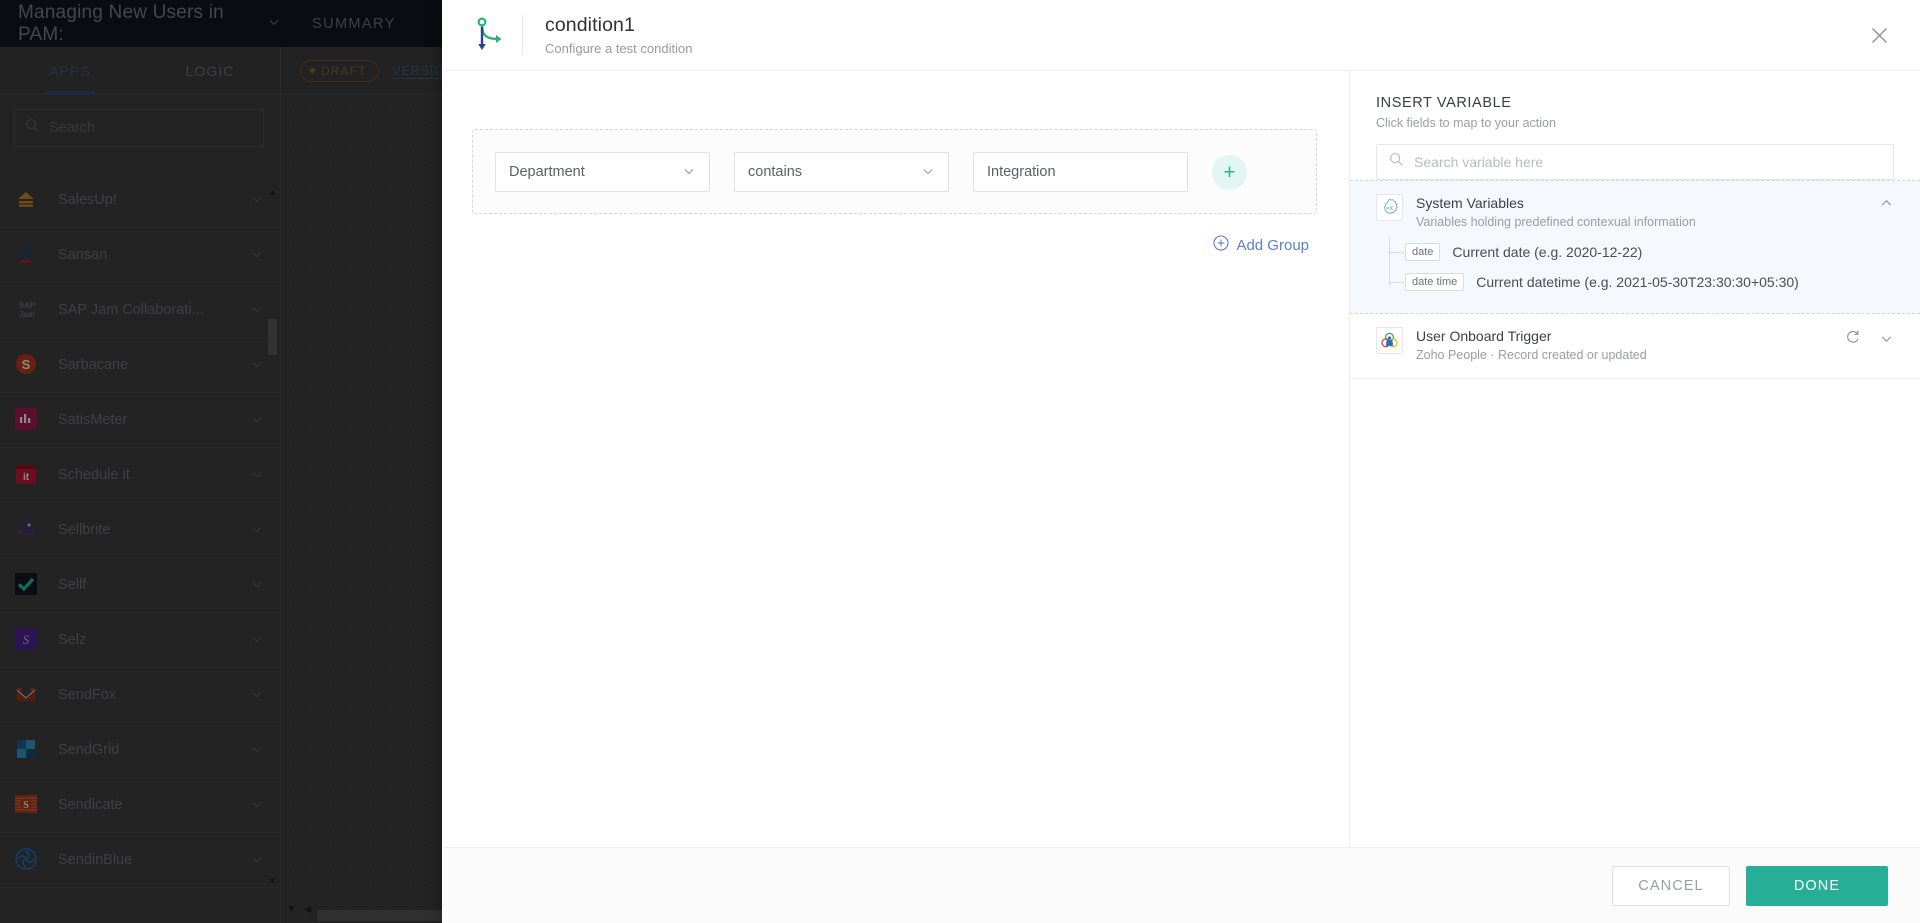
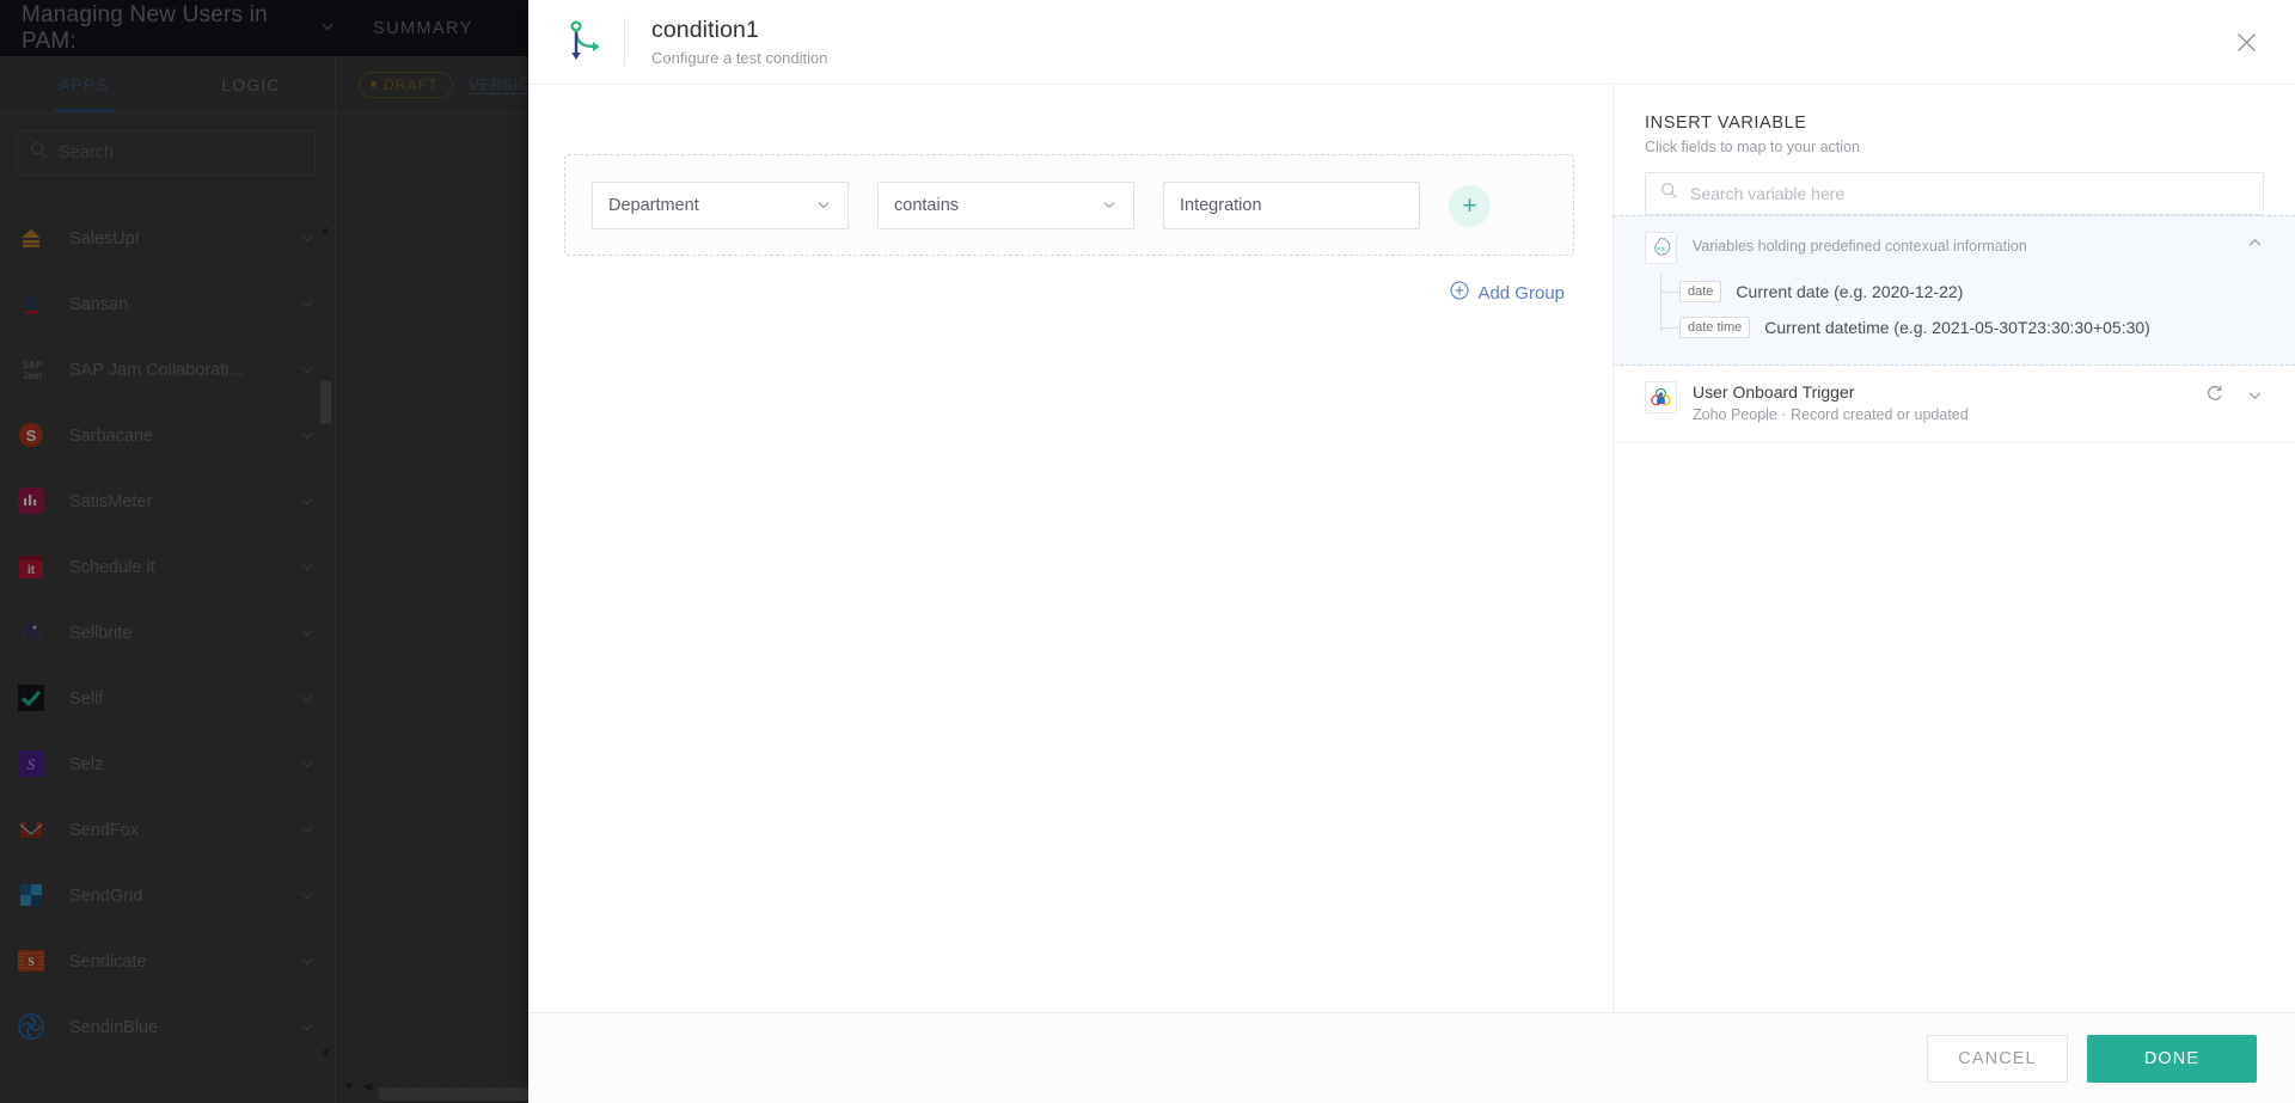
  Managing New Users in PAM:
  SUMMARY
  APPS
  LOGIC
  DRAFT
  VERSIO
  Search
  SalesUp!
  S
  Sansan
  SAP
  Jam
  SAP Jam Collaborati...
  S
  Sarbacane
  SatisMeter
  it
  Schedule it
  Sellbrite
  Sellf
  S
  Selz
  SendFox
  SendGrid
  S
  Sendicate
  SendinBlue
  condition1
  Configure a test condition
  Department
  contains
  Integration
  +
  Add Group
  INSERT VARIABLE
  Click fields to map to your action
  Search variable here
- System Variables
  Variables holding predefined contexual information
  date
  Current date (e.g. 2020-12-22)
  date time
  Current datetime (e.g. 2021-05-30T23:30:30+05:30)
  User Onboard Trigger
  Zoho People · Record created or updated
  CANCEL
  DONE
